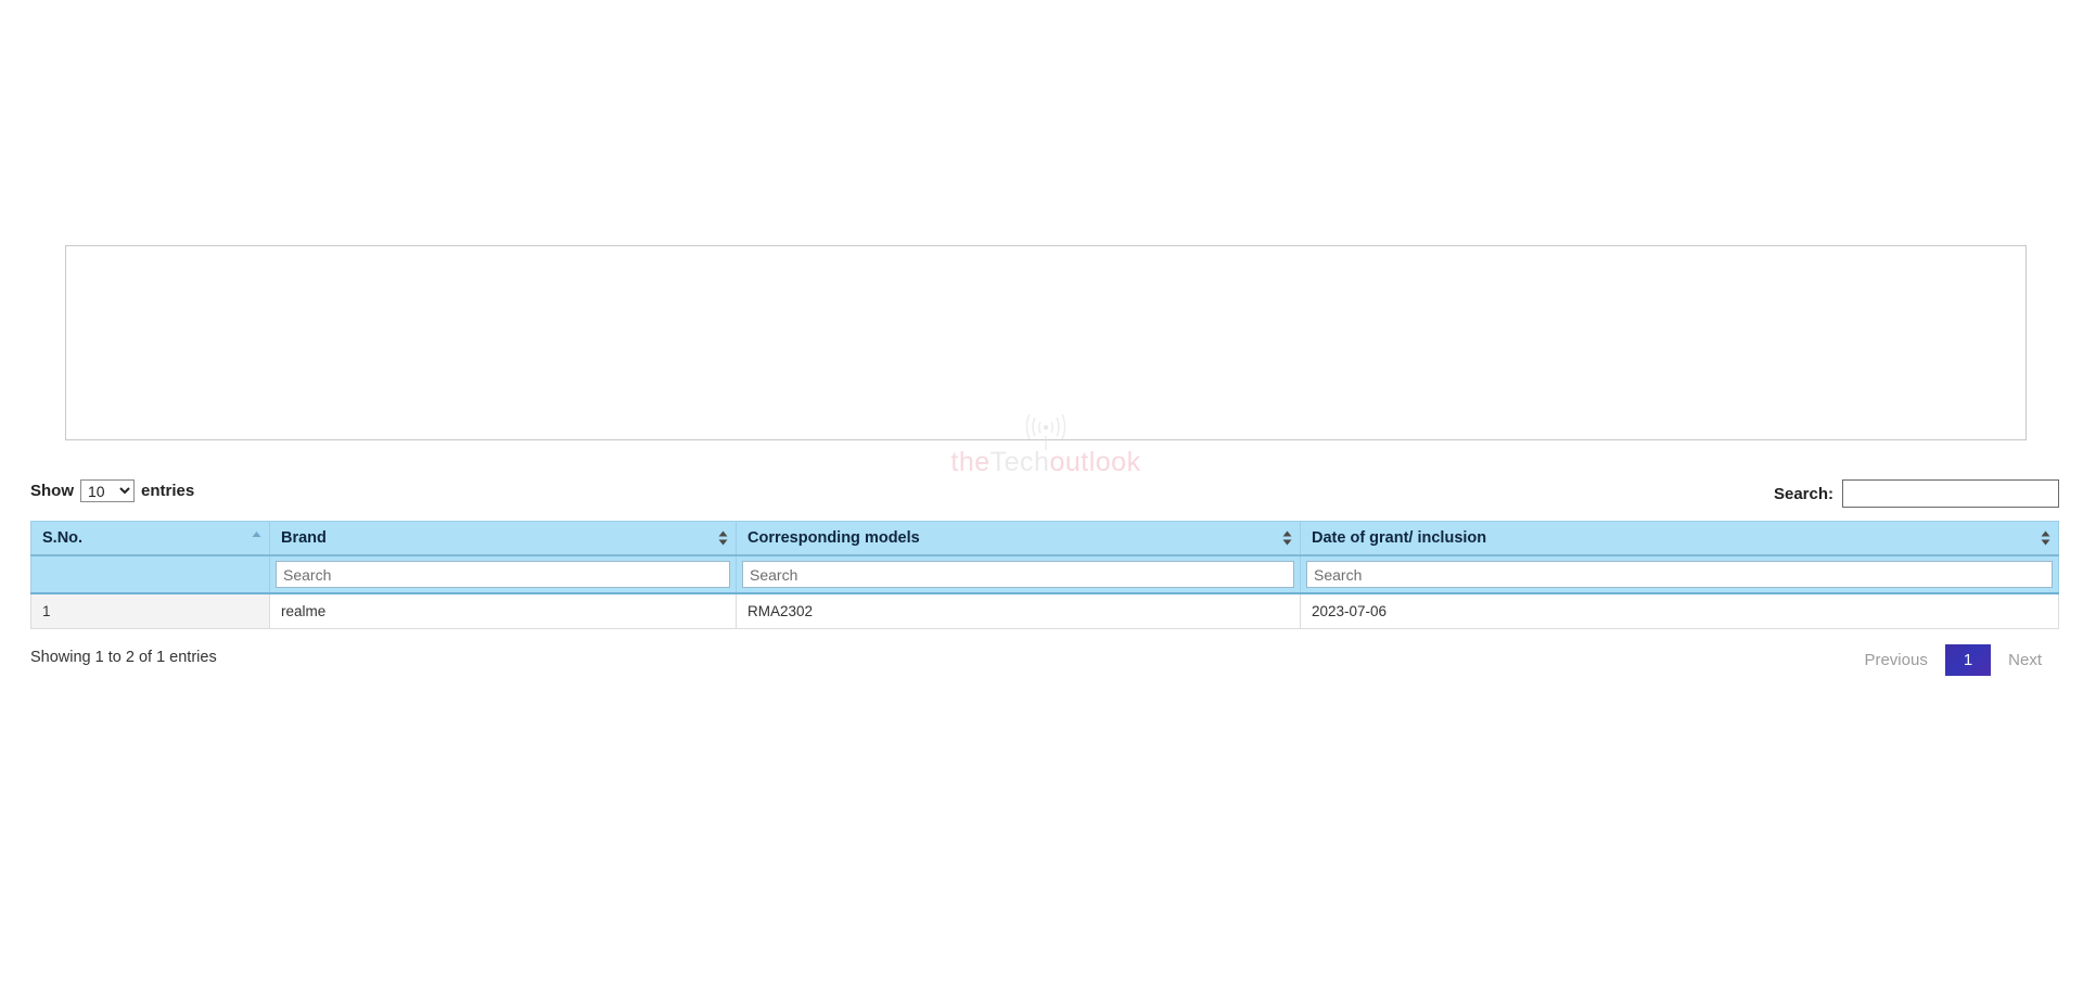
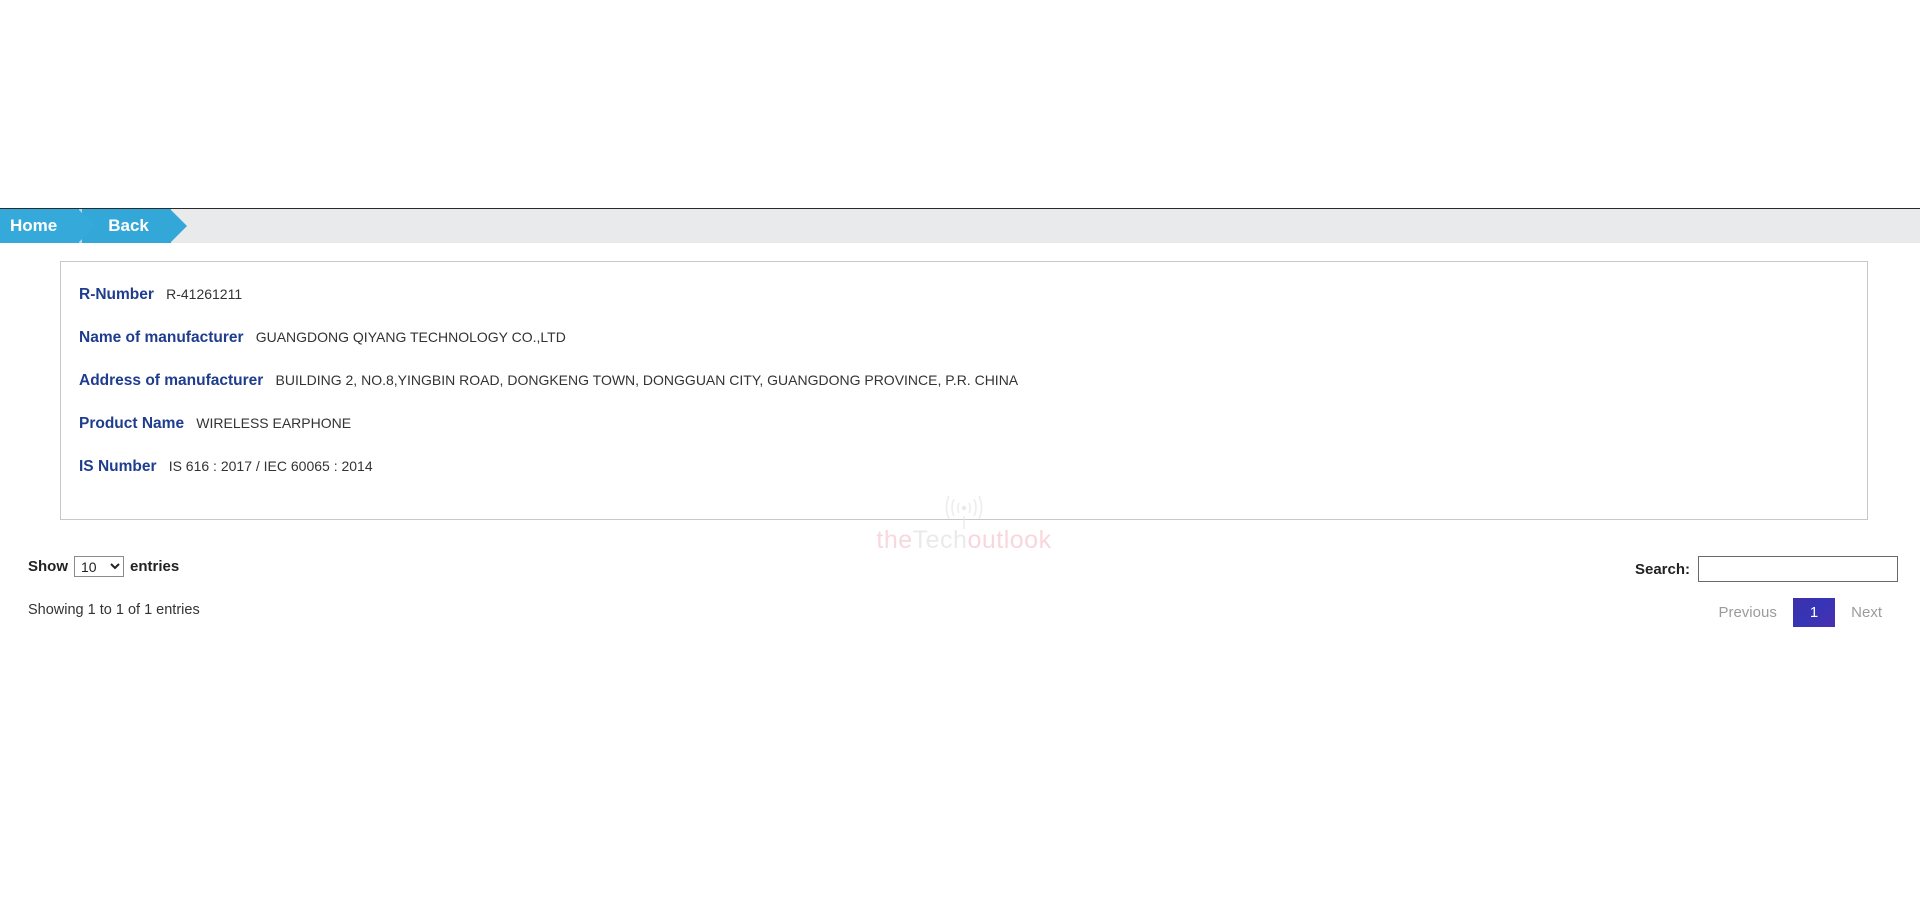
+ Home
+ Back
+ R-Number R-41261211
+ Name of manufacturer GUANGDONG QIYANG TECHNOLOGY CO.,LTD
+ Address of manufacturer BUILDING 2, NO.8,YINGBIN ROAD, DONGKENG TOWN, DONGGUAN CITY, GUANGDONG PROVINCE, P.R. CHINA
+ Product Name WIRELESS EARPHONE
+ IS Number IS 616 : 2017 / IEC 60065 : 2014
  the outlook
  Show
  10
  entries
  Search:
- S.No.	Brand	Corresponding models	Date of grant/ inclusion
- 	Search	Search	Search
- 1	realme	RMA2302	2023-07-06
- Showing 1 to 2 of 1 entries
+ Showing 1 to 1 of 1 entries
  Previous
  1
  Next
